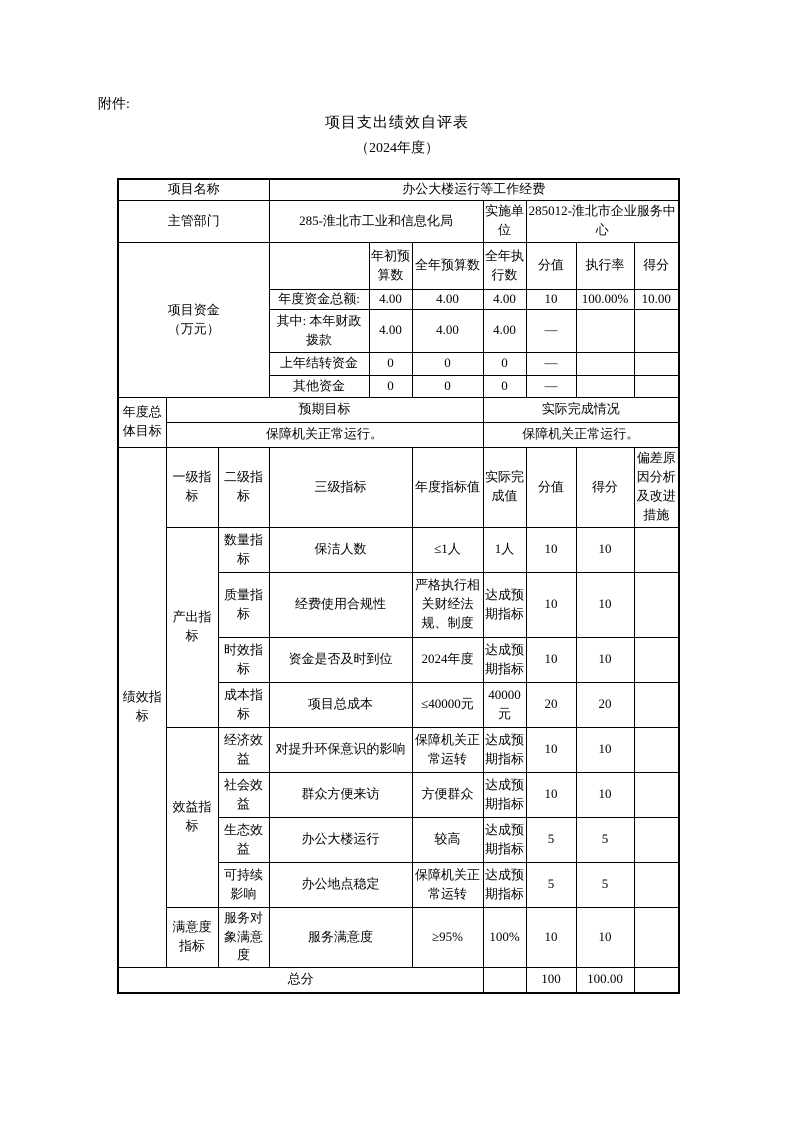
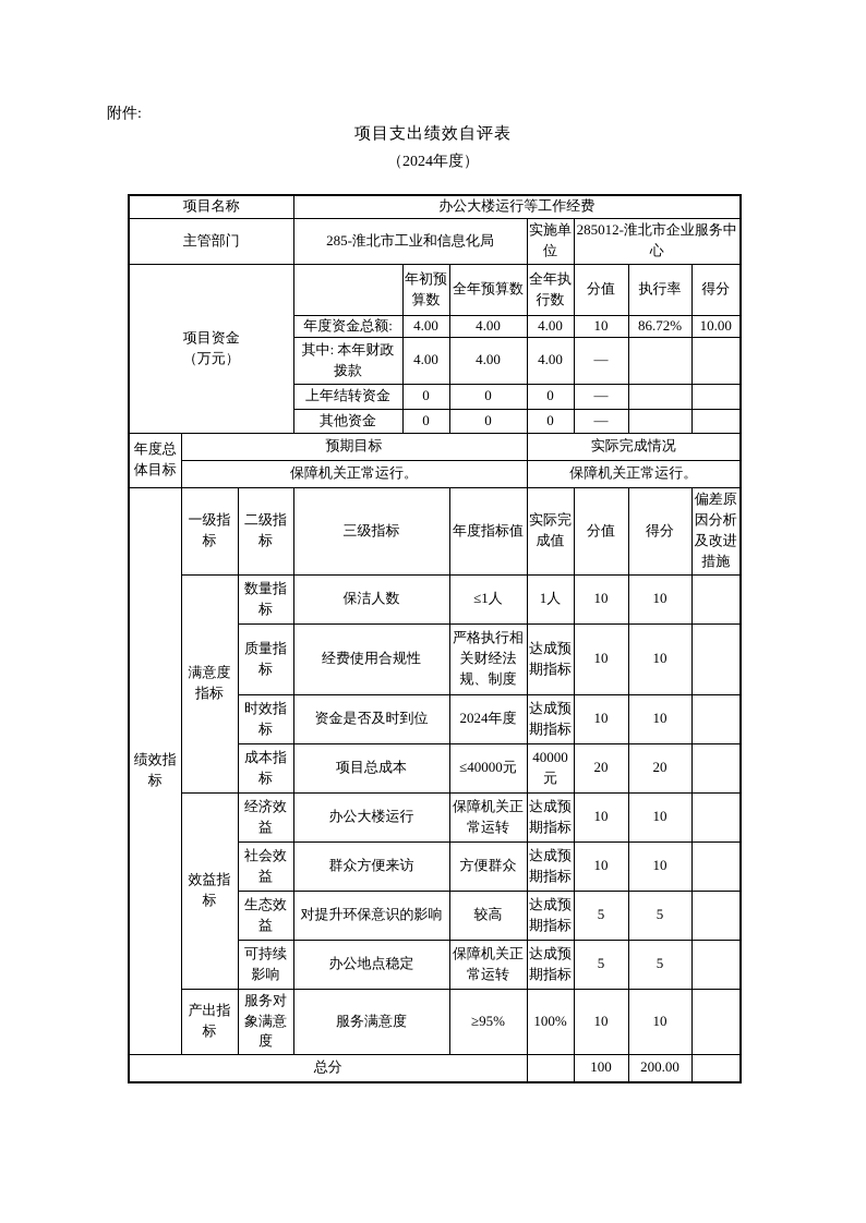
  附件:
  项目支出绩效自评表
  （2024年度）
  项目名称	办公大楼运行等工作经费
  主管部门	285-淮北市工业和信息化局	实施单位	285012-淮北市企业服务中心
  项目资金 （万元）		年初预算数	全年预算数	全年执行数	分值	执行率	得分
- 年度资金总额:	4.00	4.00	4.00	10	100.00%	10.00
+ 年度资金总额:	4.00	4.00	4.00	10	86.72%	10.00
  其中: 本年财政拨款	4.00	4.00	4.00	—
  上年结转资金	0	0	0	—
  其他资金	0	0	0	—
  年度总体目标	预期目标	实际完成情况
  保障机关正常运行。	保障机关正常运行。
  绩效指标	一级指标	二级指标	三级指标	年度指标值	实际完成值	分值	得分	偏差原因分析及改进措施
- 产出指标	数量指标	保洁人数	≤1人	1人	10	10
+ 满意度指标	数量指标	保洁人数	≤1人	1人	10	10
  质量指标	经费使用合规性	严格执行相关财经法规、制度	达成预期指标	10	10
  时效指标	资金是否及时到位	2024年度	达成预期指标	10	10
  成本指标	项目总成本	≤40000元	40000元	20	20
- 效益指标	经济效益	对提升环保意识的影响	保障机关正常运转	达成预期指标	10	10
+ 效益指标	经济效益	办公大楼运行	保障机关正常运转	达成预期指标	10	10
  社会效益	群众方便来访	方便群众	达成预期指标	10	10
- 生态效益	办公大楼运行	较高	达成预期指标	5	5
+ 生态效益	对提升环保意识的影响	较高	达成预期指标	5	5
  可持续影响	办公地点稳定	保障机关正常运转	达成预期指标	5	5
- 满意度指标	服务对象满意度	服务满意度	≥95%	100%	10	10
+ 产出指标	服务对象满意度	服务满意度	≥95%	100%	10	10
- 总分		100	100.00
+ 总分		100	200.00
